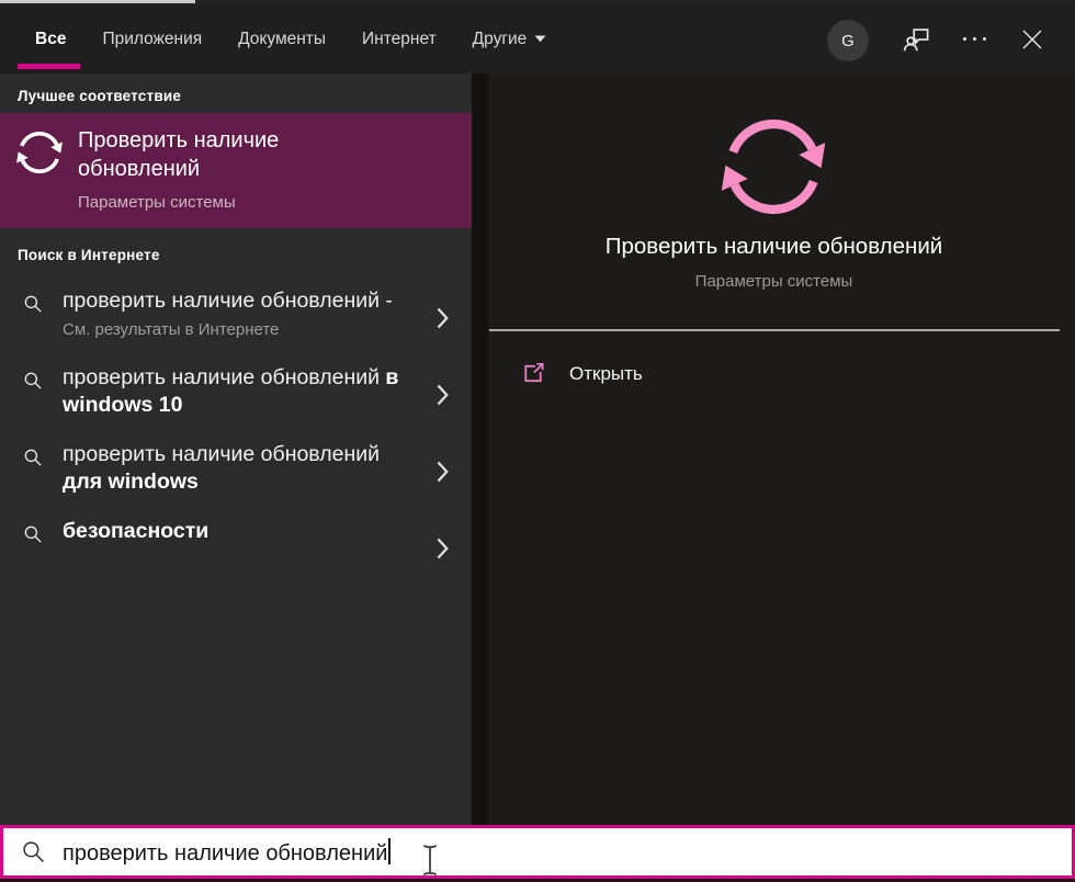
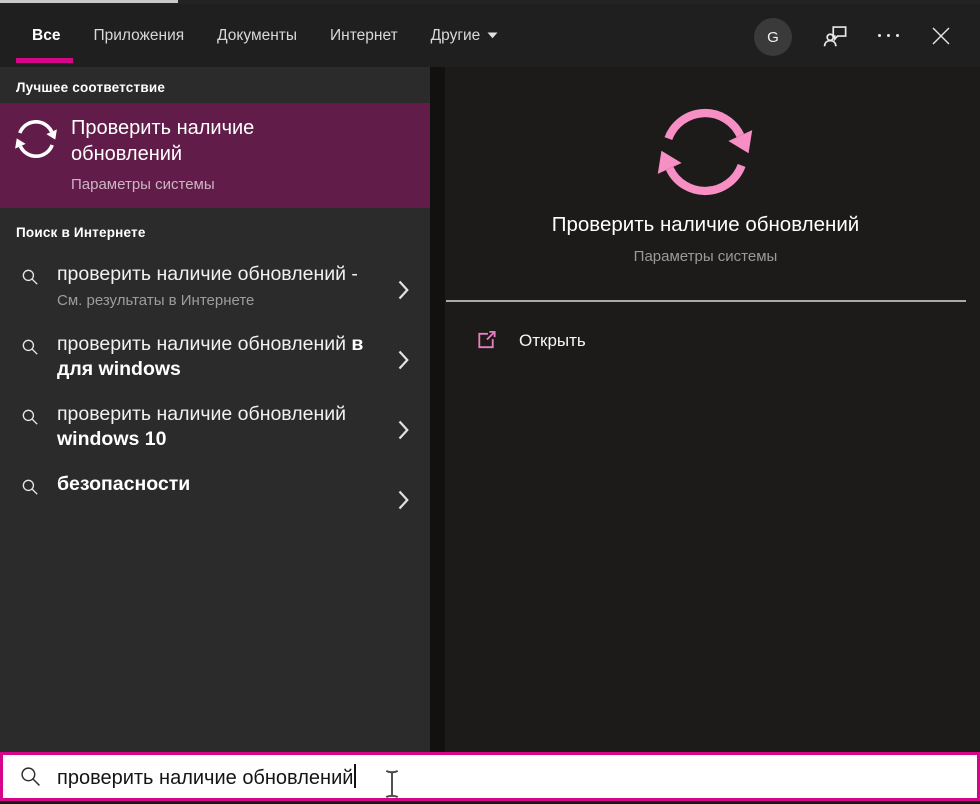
  Все
  Приложения
  Документы
  Интернет
  Другие
  G
  Лучшее соответствие
  Проверить наличие обновлений
  Параметры системы
  Поиск в Интернете
  проверить наличие обновлений -
  См. результаты в Интернете
  проверить наличие обновлений в
- windows 10
+ для windows
  проверить наличие обновлений
- для windows
+ windows 10
  безопасности
  Проверить наличие обновлений
  Параметры системы
  Открыть
  проверить наличие обновлений
